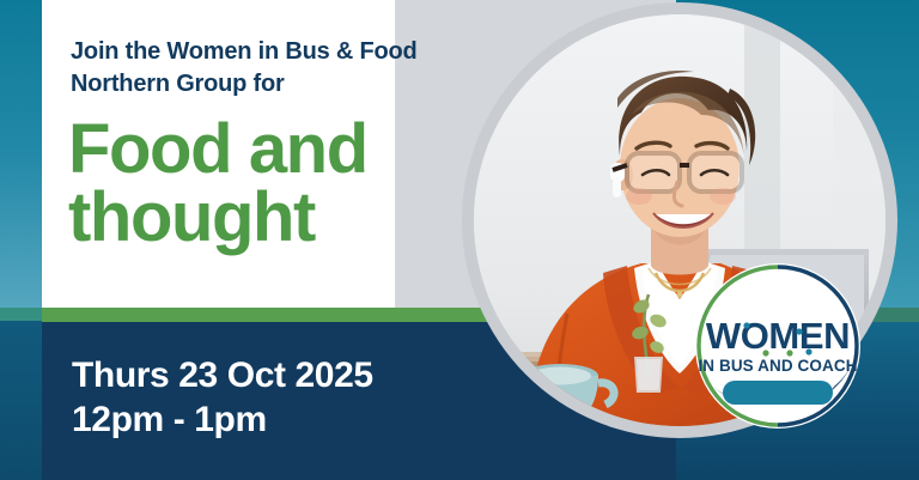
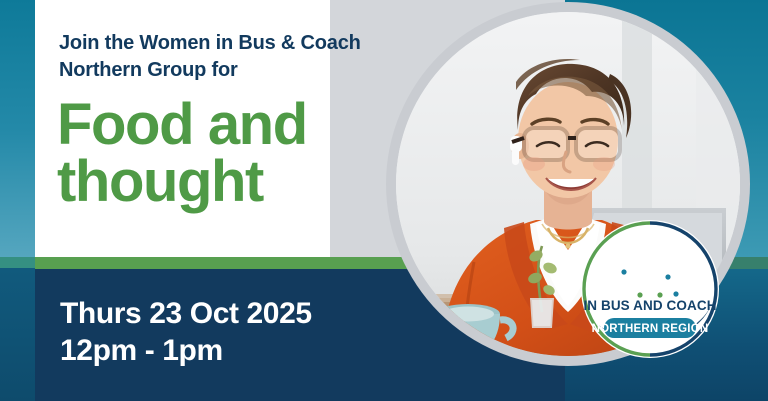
- Join the Women in Bus & Food
+ Join the Women in Bus & Coach
  Northern Group for
  Food and
  thought
  Thurs 23 Oct 2025
  12pm - 1pm
- WOMEN
  IN BUS AND COACH
+ NORTHERN REGION
